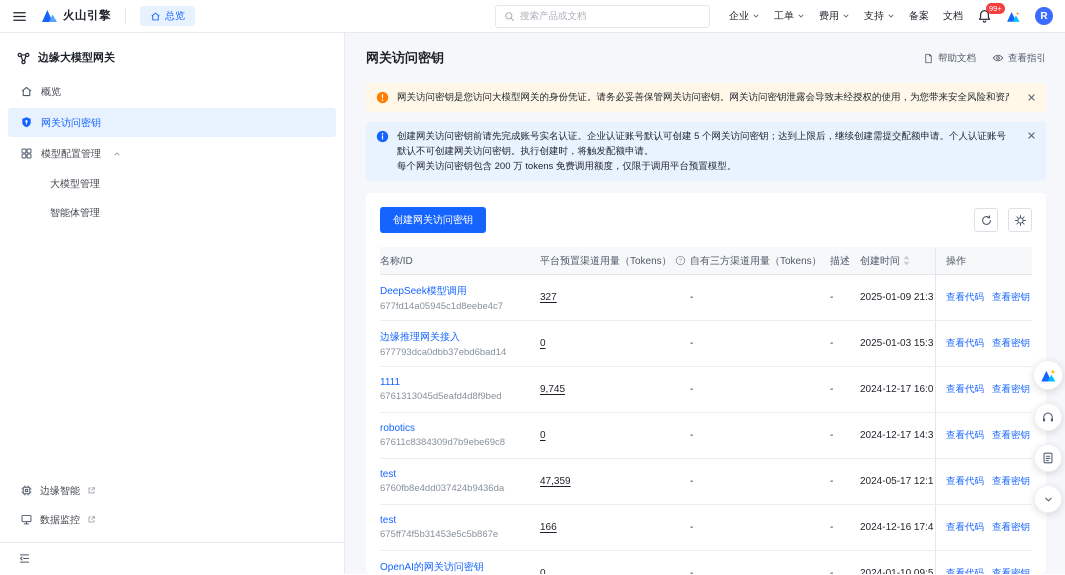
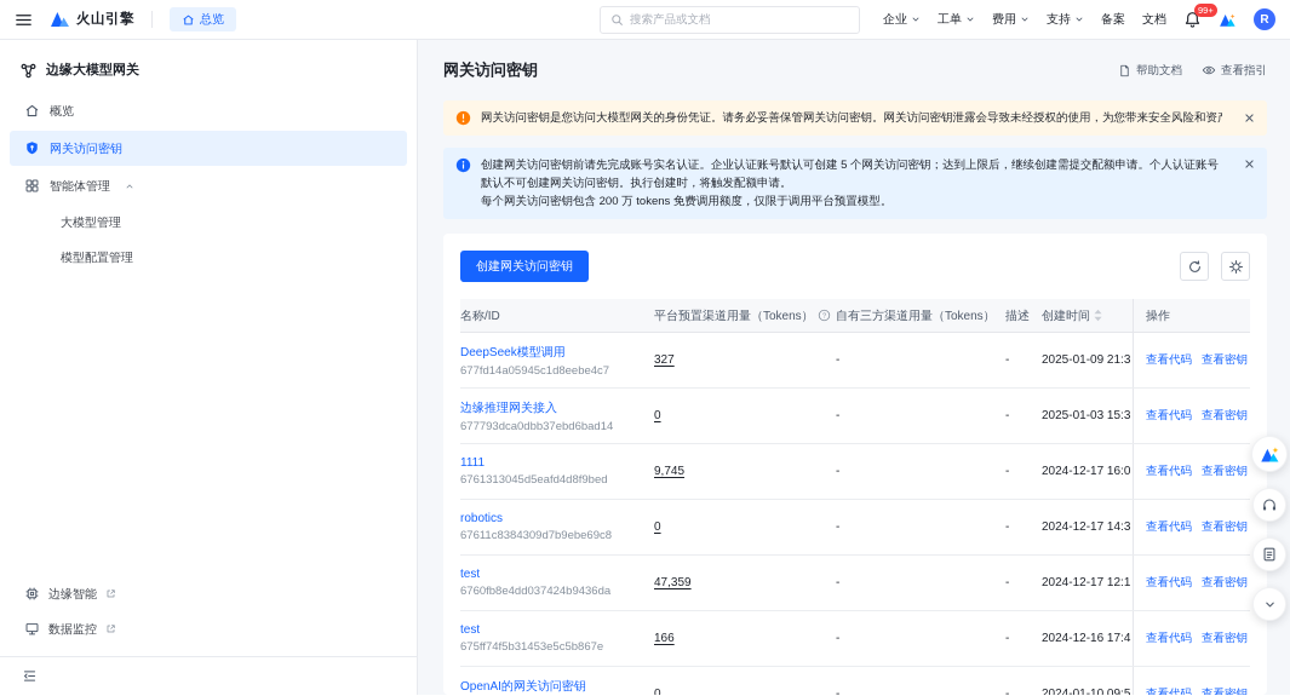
  火山引擎
  总览
  搜索产品或文档
  企业
  工单
  费用
  支持
  备案
  文档
  99+
  R
  边缘大模型网关
  概览
  网关访问密钥
- 模型配置管理
+ 智能体管理
  大模型管理
- 智能体管理
+ 模型配置管理
  边缘智能
  数据监控
  网关访问密钥
  帮助文档
  查看指引
  网关访问密钥是您访问大模型网关的身份凭证。请务必妥善保管网关访问密钥。网关访问密钥泄露会导致未经授权的使用，为您带来安全风险和资
  创建网关访问密钥前请先完成账号实名认证。企业认证账号默认可创建 5 个网关访问密钥；达到上限后，继续创建需提交配额申请。个人认证账号默认不可创建网关访问密钥。执行创建时，将触发配额申请。
  每个网关访问密钥包含 200 万 tokens 免费调用额度，仅限于调用平台预置模型。
  创建网关访问密钥
  名称/ID
  平台预置渠道用量（Tokens）
  自有三方渠道用量（Tokens）
  描述
  创建时间
  操作
  DeepSeek模型调用
  677fd14a05945c1d8eebe4c7
  327
  -
  -
  2025-01-09 21:3
  查看代码
  查看密钥
  边缘推理网关接入
  677793dca0dbb37ebd6bad14
  0
  -
  -
  2025-01-03 15:3
  查看代码
  查看密钥
  1111
  6761313045d5eafd4d8f9bed
  9,745
  -
  -
  2024-12-17 16:0
  查看代码
  查看密钥
  robotics
  67611c8384309d7b9ebe69c8
  0
  -
  -
  2024-12-17 14:3
  查看代码
  查看密钥
  test
  6760fb8e4dd037424b9436da
  47,359
  -
  -
- 2024-05-17 12:1
+ 2024-12-17 12:1
  查看代码
  查看密钥
  test
  675ff74f5b31453e5c5b867e
  166
  -
  -
  2024-12-16 17:4
  查看代码
  查看密钥
  OpenAI的网关访问密钥
  0
  -
  -
  2024-01-10 09:5
  查看代码
  查看密钥
